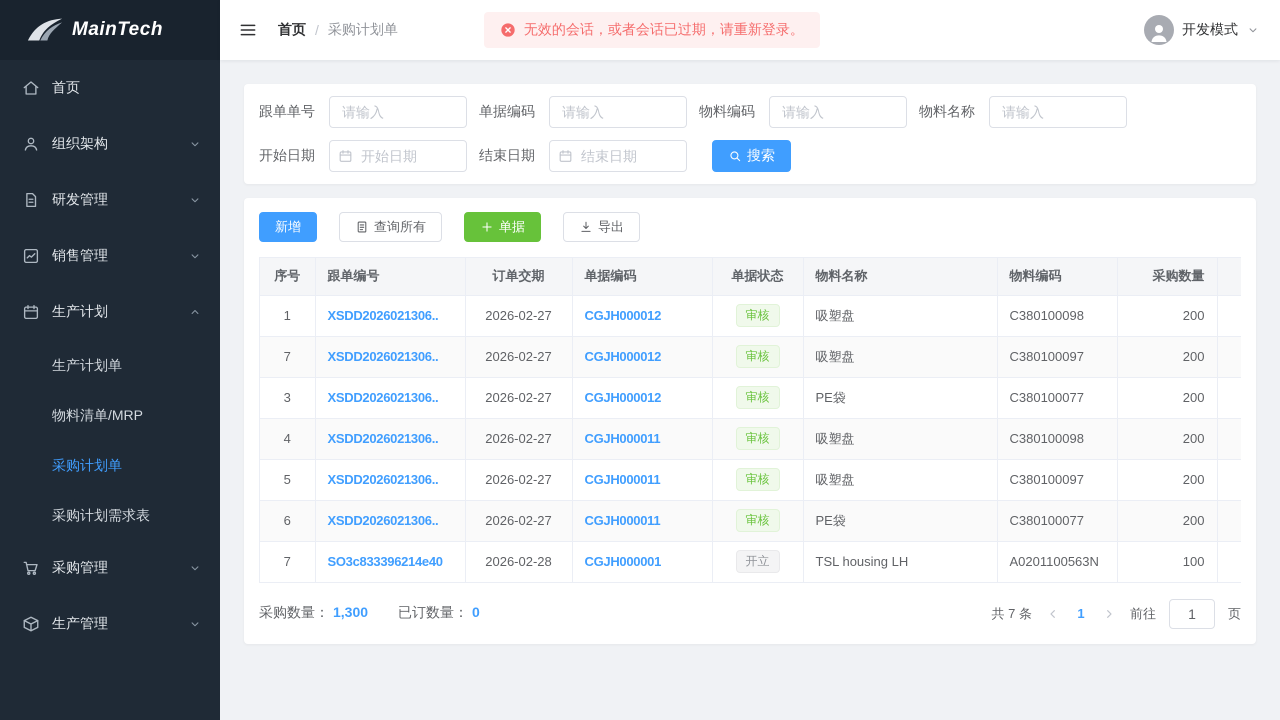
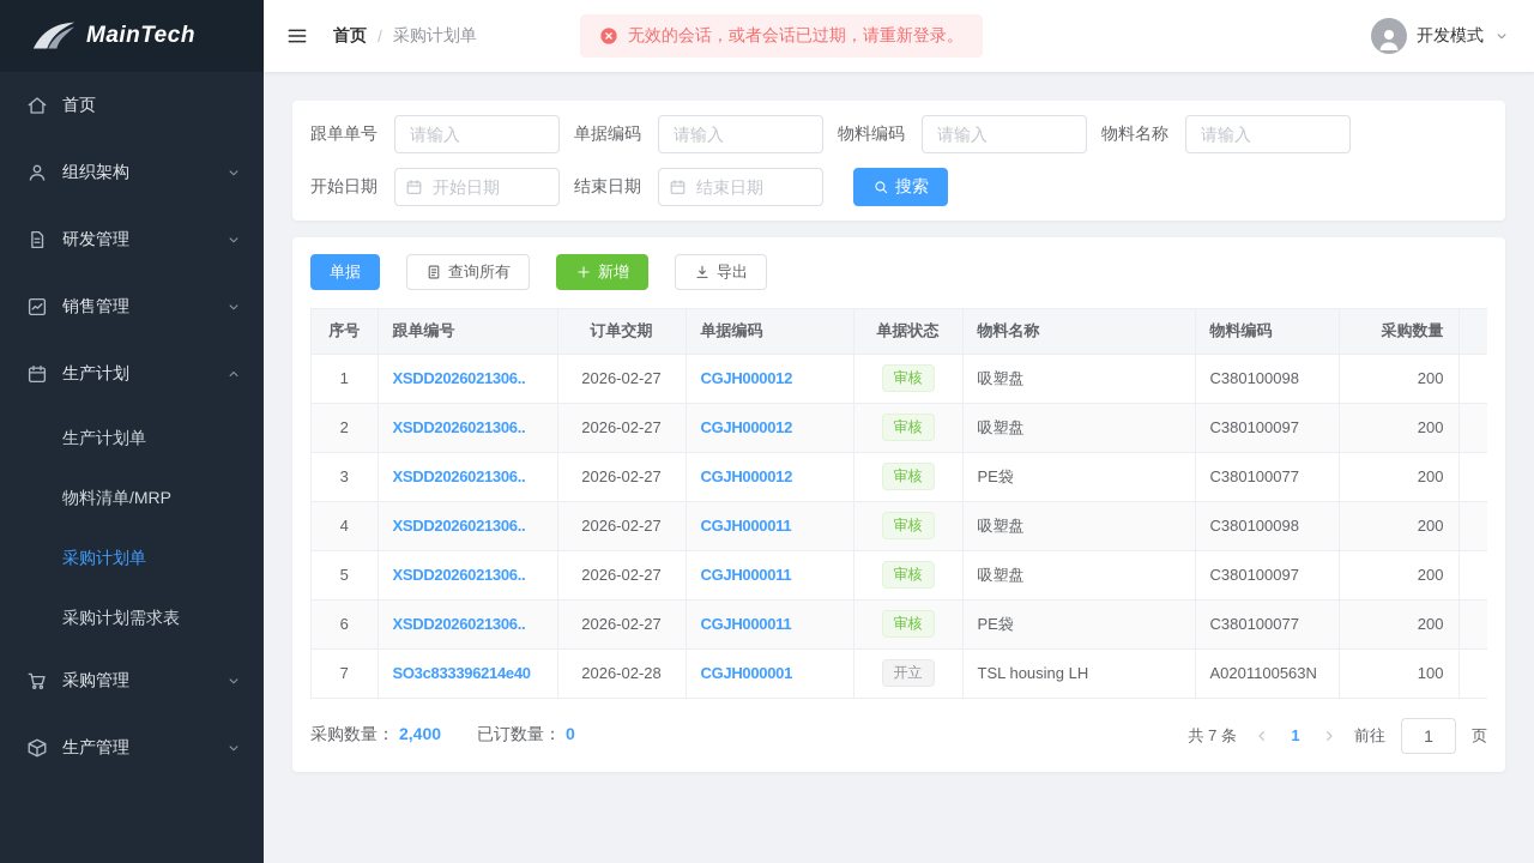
  MainTech
  首页
  组织架构
  研发管理
  销售管理
  生产计划
  生产计划单
  物料清单/MRP
  采购计划单
  采购计划需求表
  采购管理
  生产管理
  首页
  /
  采购计划单
  无效的会话，或者会话已过期，请重新登录。
  开发模式
  跟单单号
  请输入
  单据编码
  请输入
  物料编码
  请输入
  物料名称
  请输入
  开始日期
  开始日期
  结束日期
  结束日期
  搜索
- 新增
+ 单据
  查询所有
- 单据
+ 新增
  导出
  序号	跟单编号	订单交期	单据编码	单据状态	物料名称	物料编码	采购数量
  1	XSDD2026021306..	2026-02-27	CGJH000012	审核	吸塑盘	C380100098	200
- 7	XSDD2026021306..	2026-02-27	CGJH000012	审核	吸塑盘	C380100097	200
+ 2	XSDD2026021306..	2026-02-27	CGJH000012	审核	吸塑盘	C380100097	200
  3	XSDD2026021306..	2026-02-27	CGJH000012	审核	PE袋	C380100077	200
  4	XSDD2026021306..	2026-02-27	CGJH000011	审核	吸塑盘	C380100098	200
  5	XSDD2026021306..	2026-02-27	CGJH000011	审核	吸塑盘	C380100097	200
  6	XSDD2026021306..	2026-02-27	CGJH000011	审核	PE袋	C380100077	200
  7	SO3c833396214e40	2026-02-28	CGJH000001	开立	TSL housing LH	A0201100563N	100
- 采购数量： 1,300
+ 采购数量： 2,400
  已订数量： 0
  共 7 条
  1
  前往
  1
  页
